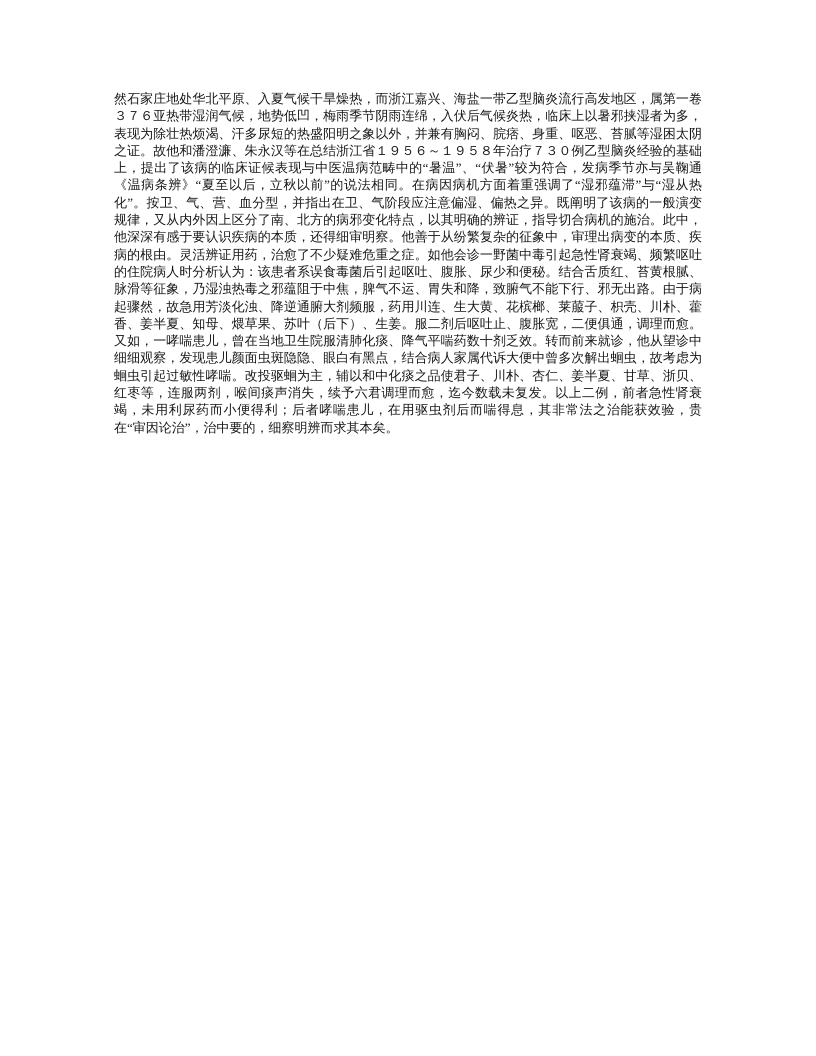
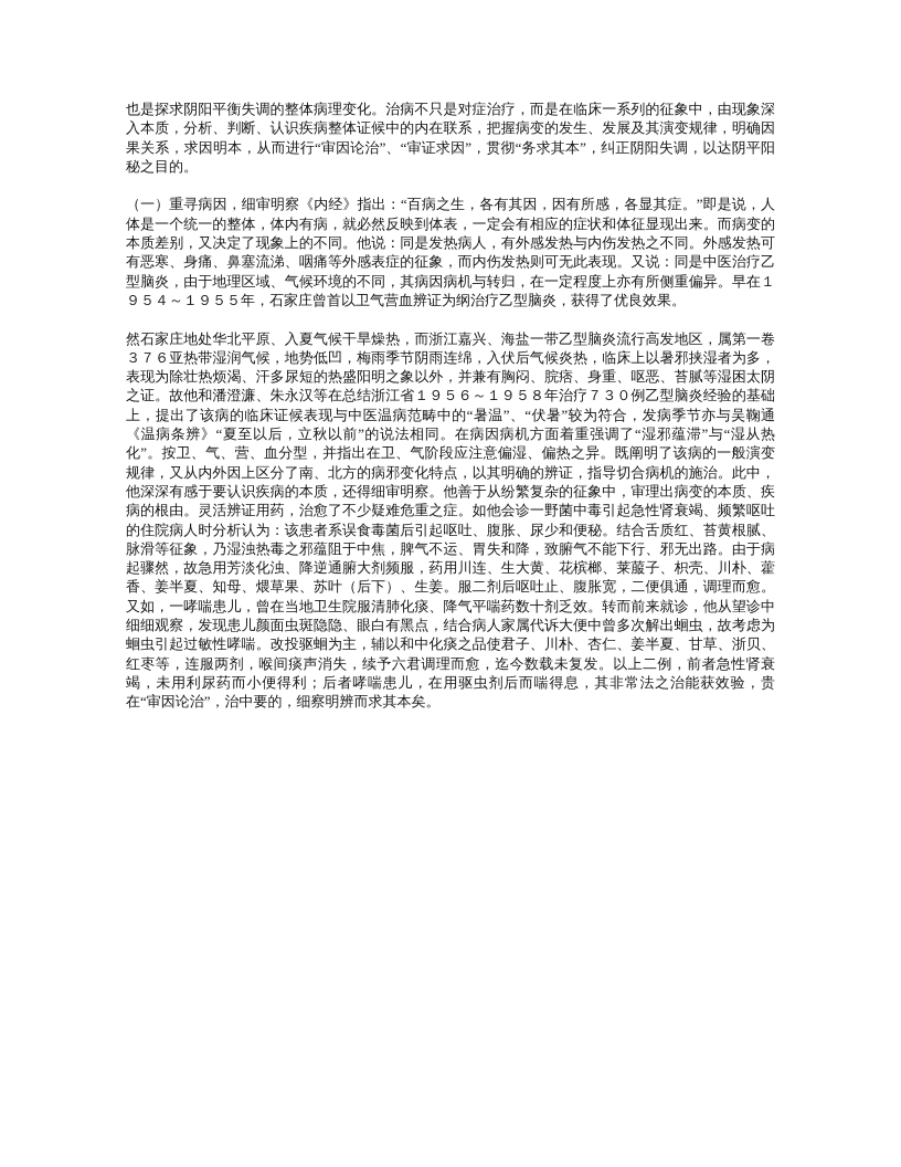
+ 也是探求阴阳平衡失调的整体病理变化。治病不只是对症治疗，而是在临床一系列的征象中，由现象深入本质，分析、判断、认识疾病整体证候中的内在联系，把握病变的发生、发展及其演变规律，明确因果关系，求因明本，从而进行“审因论治”、“审证求因”，贯彻“务求其本”，纠正阴阳失调，以达阴平阳秘之目的。
+ （一）重寻病因，细审明察《内经》指出：“百病之生，各有其因，因有所感，各显其症。”即是说，人体是一个统一的整体，体内有病，就必然反映到体表，一定会有相应的症状和体征显现出来。而病变的本质差别，又决定了现象上的不同。他说：同是发热病人，有外感发热与内伤发热之不同。外感发热可有恶寒、身痛、鼻塞流涕、咽痛等外感表症的征象，而内伤发热则可无此表现。又说：同是中医治疗乙型脑炎，由于地理区域、气候环境的不同，其病因病机与转归，在一定程度上亦有所侧重偏异。早在１９５４～１９５５年，石家庄曾首以卫气营血辨证为纲治疗乙型脑炎，获得了优良效果。
  然石家庄地处华北平原、入夏气候干旱燥热，而浙江嘉兴、海盐一带乙型脑炎流行高发地区，属第一卷３７６亚热带湿润气候，地势低凹，梅雨季节阴雨连绵，入伏后气候炎热，临床上以暑邪挟湿者为多，表现为除壮热烦渴、汗多尿短的热盛阳明之象以外，并兼有胸闷、脘痞、身重、呕恶、苔腻等湿困太阴之证。故他和潘澄濂、朱永汉等在总结浙江省１９５６～１９５８年治疗７３０例乙型脑炎经验的基础上，提出了该病的临床证候表现与中医温病范畴中的“暑温”、“伏暑”较为符合，发病季节亦与吴鞠通《温病条辨》“夏至以后，立秋以前”的说法相同。在病因病机方面着重强调了“湿邪蕴滞”与“湿从热化”。按卫、气、营、血分型，并指出在卫、气阶段应注意偏湿、偏热之异。既阐明了该病的一般演变规律，又从内外因上区分了南、北方的病邪变化特点，以其明确的辨证，指导切合病机的施治。此中，他深深有感于要认识疾病的本质，还得细审明察。他善于从纷繁复杂的征象中，审理出病变的本质、疾病的根由。灵活辨证用药，治愈了不少疑难危重之症。如他会诊一野菌中毒引起急性肾衰竭、频繁呕吐的住院病人时分析认为：该患者系误食毒菌后引起呕吐、腹胀、尿少和便秘。结合舌质红、苔黄根腻、脉滑等征象，乃湿浊热毒之邪蕴阻于中焦，脾气不运、胃失和降，致腑气不能下行、邪无出路。由于病起骤然，故急用芳淡化浊、降逆通腑大剂频服，药用川连、生大黄、花槟榔、莱菔子、枳壳、川朴、藿香、姜半夏、知母、煨草果、苏叶（后下）、生姜。服二剂后呕吐止、腹胀宽，二便俱通，调理而愈。又如，一哮喘患儿，曾在当地卫生院服清肺化痰、降气平喘药数十剂乏效。转而前来就诊，他从望诊中细细观察，发现患儿颜面虫斑隐隐、眼白有黑点，结合病人家属代诉大便中曾多次解出蛔虫，故考虑为蛔虫引起过敏性哮喘。改投驱蛔为主，辅以和中化痰之品使君子、川朴、杏仁、姜半夏、甘草、浙贝、红枣等，连服两剂，喉间痰声消失，续予六君调理而愈，迄今数载未复发。以上二例，前者急性肾衰竭，未用利尿药而小便得利；后者哮喘患儿，在用驱虫剂后而喘得息，其非常法之治能获效验，贵在“审因论治”，治中要的，细察明辨而求其本矣。
